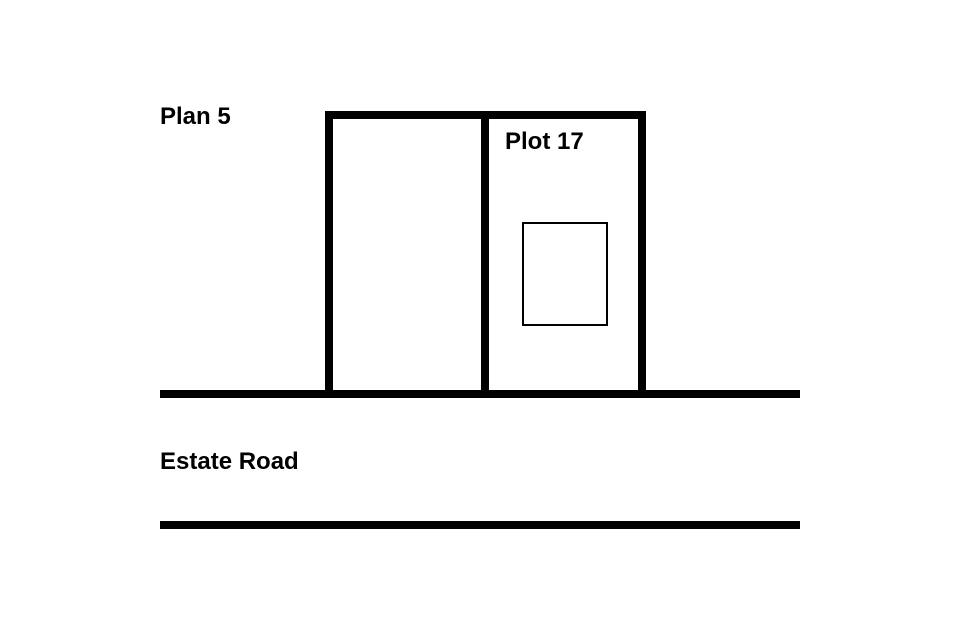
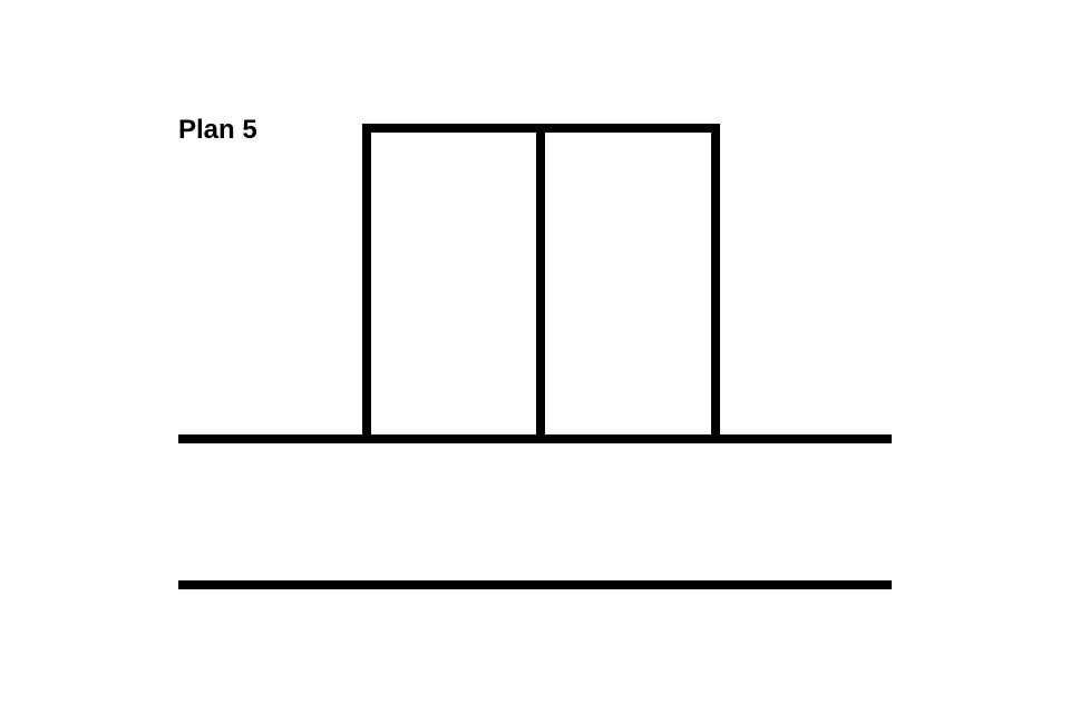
  Plan 5
- Plot 17
- Estate Road
